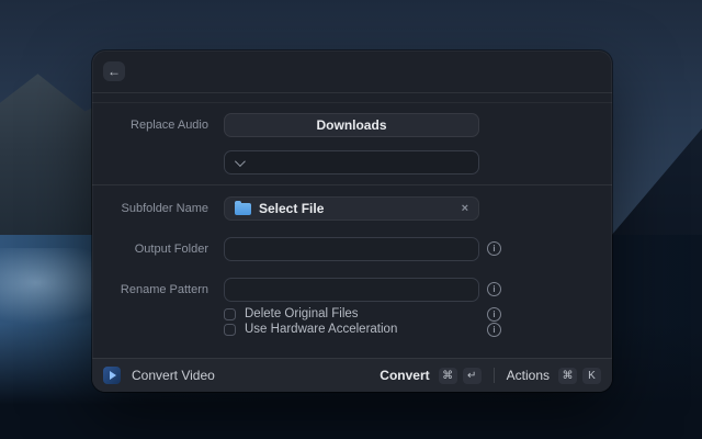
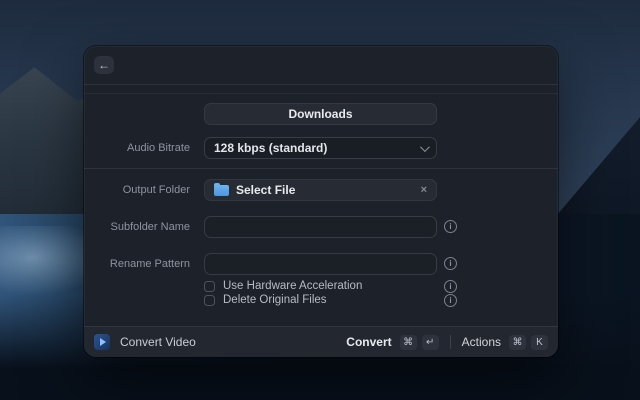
  ←
- Replace Audio
  Downloads
+ Audio Bitrate
+ 128 kbps (standard)
- Subfolder Name
+ Output Folder
  Select File
  ×
- Output Folder
+ Subfolder Name
  i
  Rename Pattern
  i
- Delete Original Files
+ Use Hardware Acceleration
  i
- Use Hardware Acceleration
+ Delete Original Files
  i
  Convert Video
  Convert
  ⌘
  ↵
  Actions
  ⌘
  K
